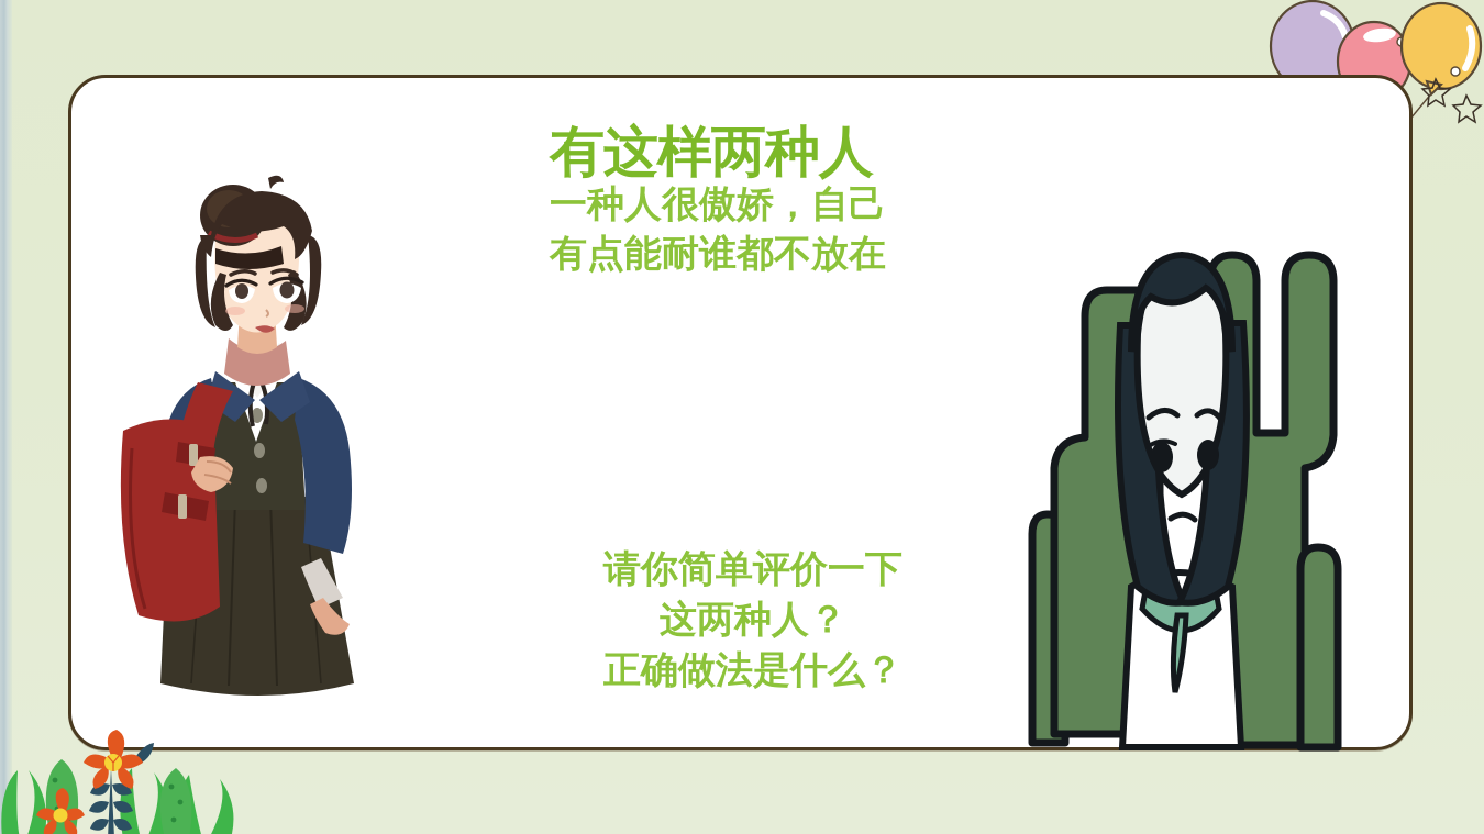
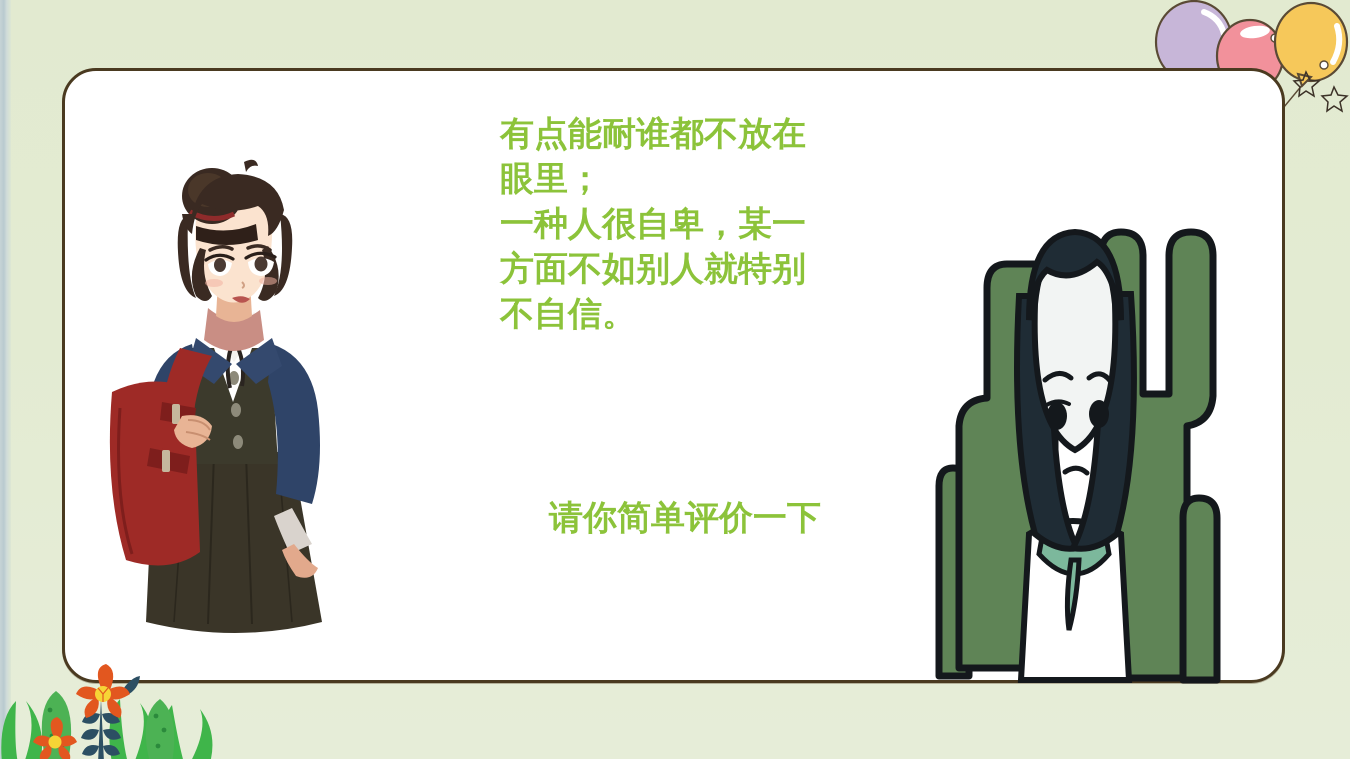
- 有这样两种人
- 一种人很傲娇，自己
  有点能耐谁都不放在
+ 眼里；
+ 一种人很自卑，某一
+ 方面不如别人就特别
+ 不自信。
  请你简单评价一下
- 这两种人？
- 正确做法是什么？
